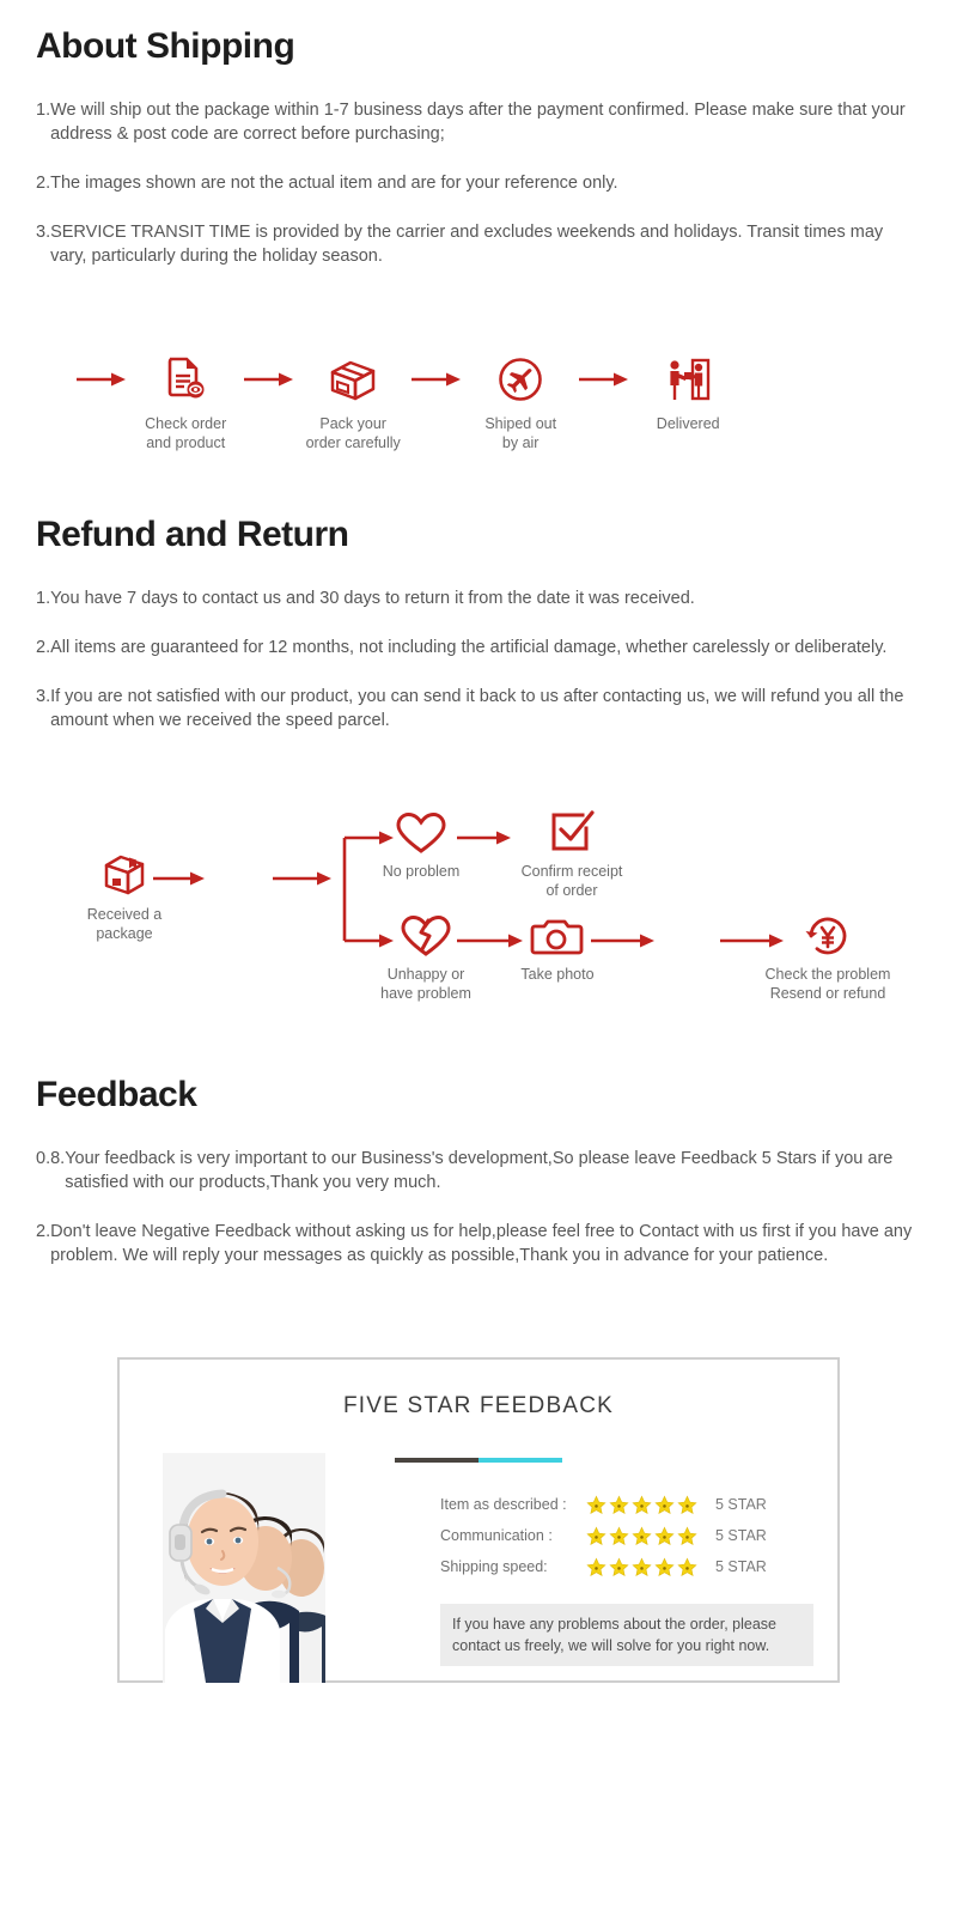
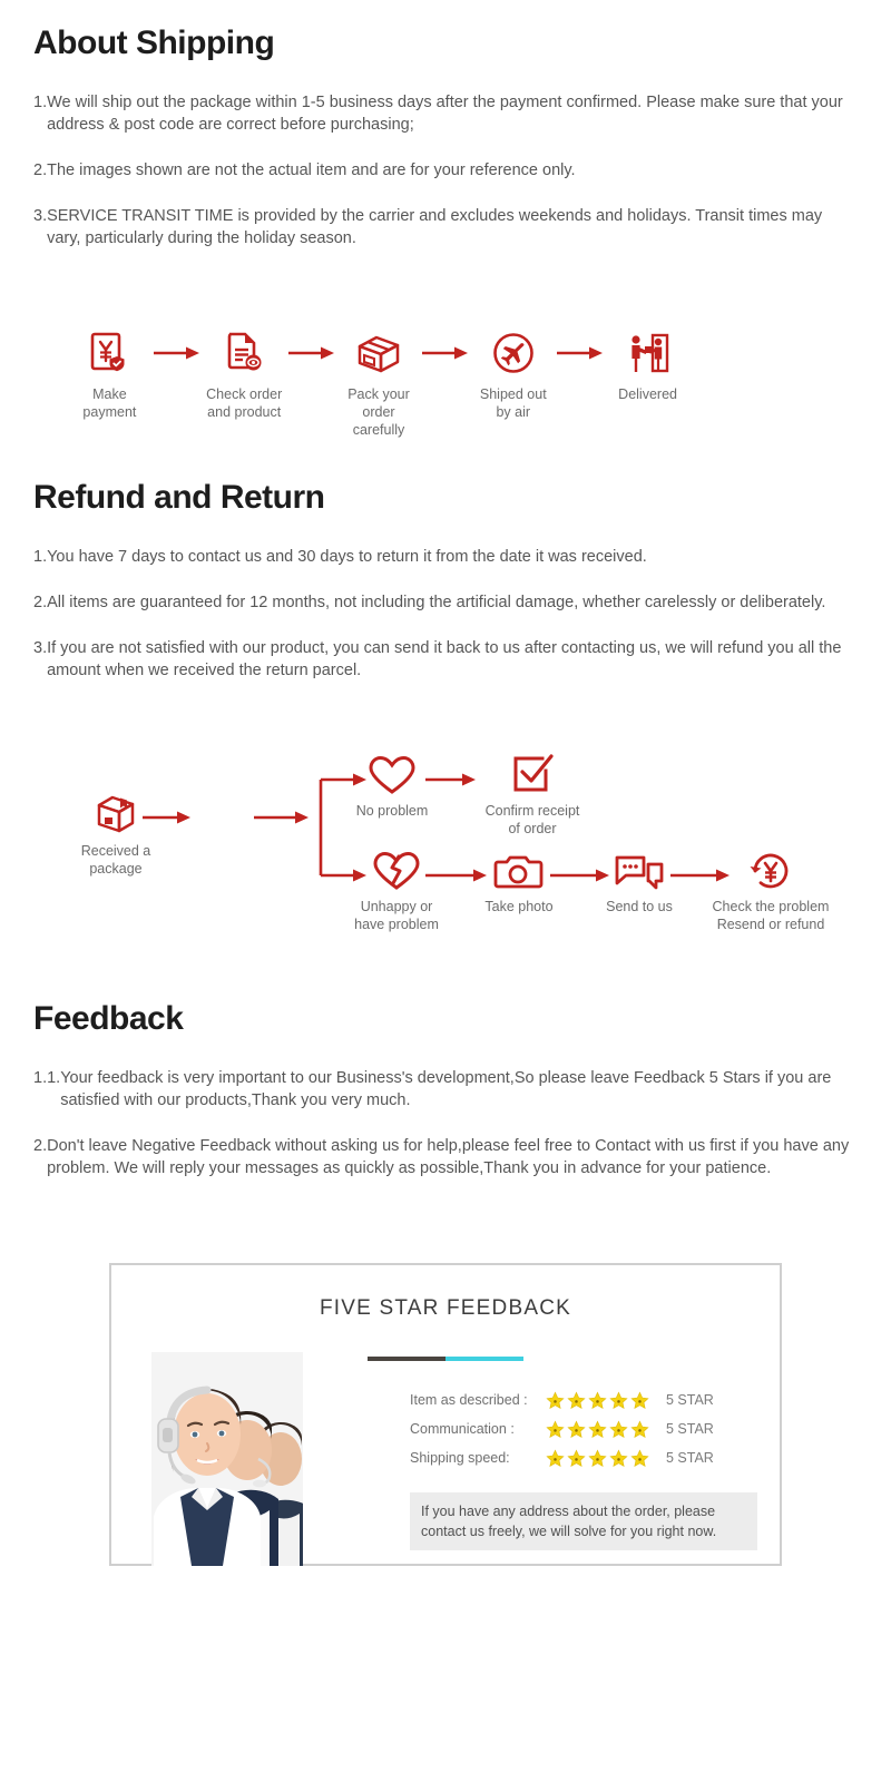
  About Shipping
  1.
- We will ship out the package within 1-7 business days after the payment confirmed. Please make sure that your address & post code are correct before purchasing;
+ We will ship out the package within 1-5 business days after the payment confirmed. Please make sure that your address & post code are correct before purchasing;
  2.
  The images shown are not the actual item and are for your reference only.
  3.
  SERVICE TRANSIT TIME is provided by the carrier and excludes weekends and holidays. Transit times may vary, particularly during the holiday season.
+ Make payment
  Check order
  and product
  Pack your
  order carefully
  Shiped out
  by air
  Delivered
  Refund and Return
  1.
  You have 7 days to contact us and 30 days to return it from the date it was received.
  2.
  All items are guaranteed for 12 months, not including the artificial damage, whether carelessly or deliberately.
  3.
- If you are not satisfied with our product, you can send it back to us after contacting us, we will refund you all the amount when we received the speed parcel.
+ If you are not satisfied with our product, you can send it back to us after contacting us, we will refund you all the amount when we received the return parcel.
  Received a
  package
  No problem
  Confirm receipt
  of order
  Unhappy or
  have problem
  Take photo
+ Send to us
  Check the problem
  Resend or refund
  Feedback
- 0.8.
+ 1.1.
  Your feedback is very important to our Business's development,So please leave Feedback 5 Stars if you are satisfied with our products,Thank you very much.
  2.
  Don't leave Negative Feedback without asking us for help,please feel free to Contact with us first if you have any problem. We will reply your messages as quickly as possible,Thank you in advance for your patience.
  FIVE STAR FEEDBACK
  Item as described :
  5 STAR
  Communication :
  5 STAR
  Shipping speed:
  5 STAR
- If you have any problems about the order, please contact us freely, we will solve for you right now.
+ If you have any address about the order, please contact us freely, we will solve for you right now.
